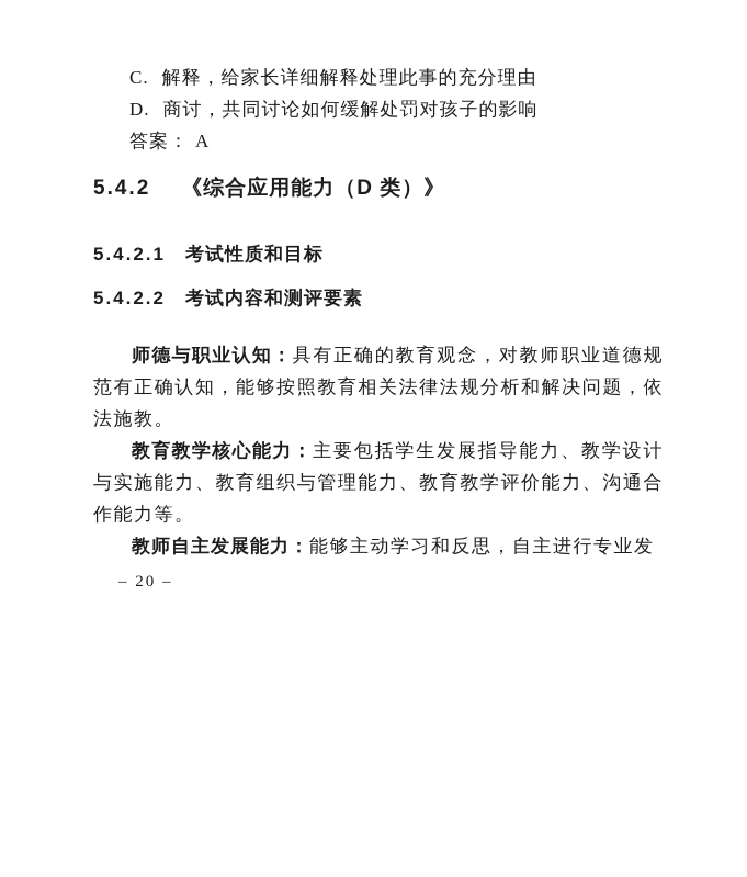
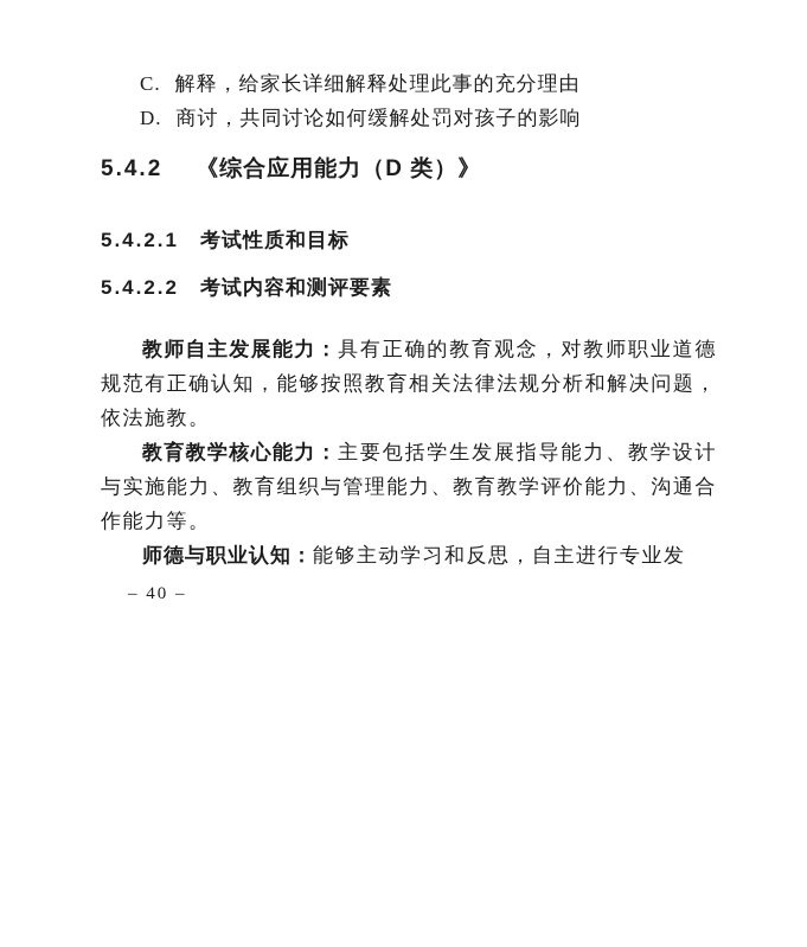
  C. 解释，给家长详细解释处理此事的充分理由
  D. 商讨，共同讨论如何缓解处罚对孩子的影响
- 答案： A
  5.4.2 《综合应用能力（D 类）》
  5.4.2.1 考试性质和目标
  5.4.2.2 考试内容和测评要素
- 师德与职业认知：具有正确的教育观念，对教师职业道德规范有正确认知，能够按照教育相关法律法规分析和解决问题，依法施教。
+ 教师自主发展能力：具有正确的教育观念，对教师职业道德规范有正确认知，能够按照教育相关法律法规分析和解决问题，依法施教。
  教育教学核心能力：主要包括学生发展指导能力、教学设计与实施能力、教育组织与管理能力、教育教学评价能力、沟通合作能力等。
- 教师自主发展能力：能够主动学习和反思，自主进行专业发
+ 师德与职业认知：能够主动学习和反思，自主进行专业发
- – 20 –
+ – 40 –
